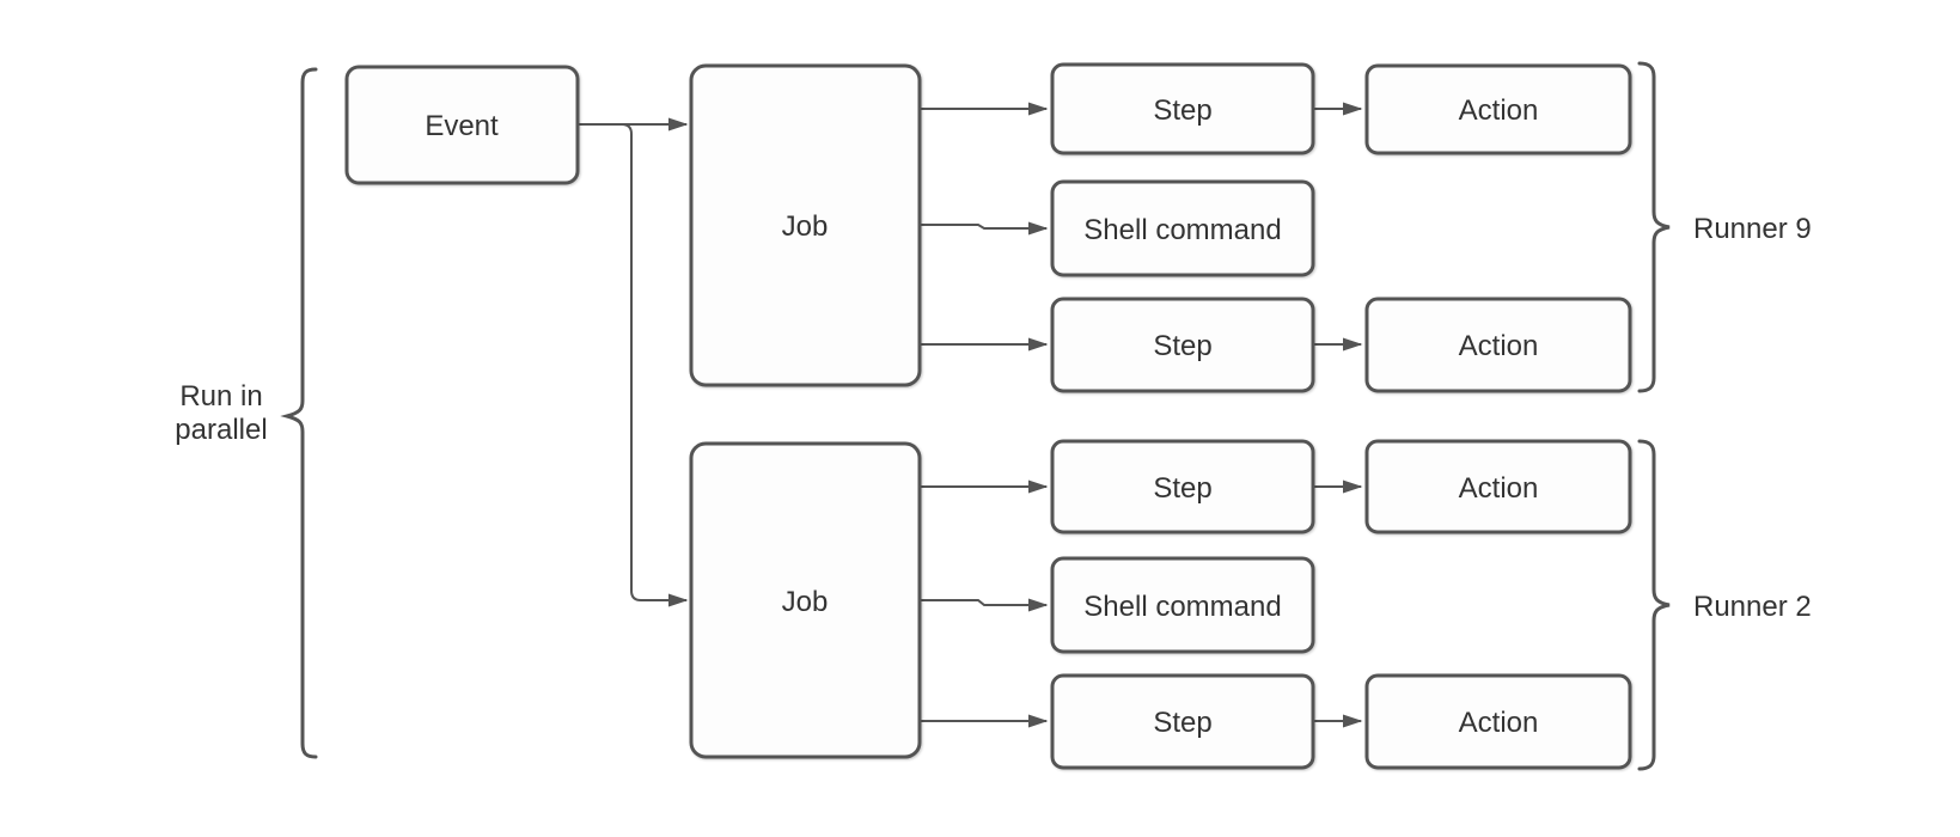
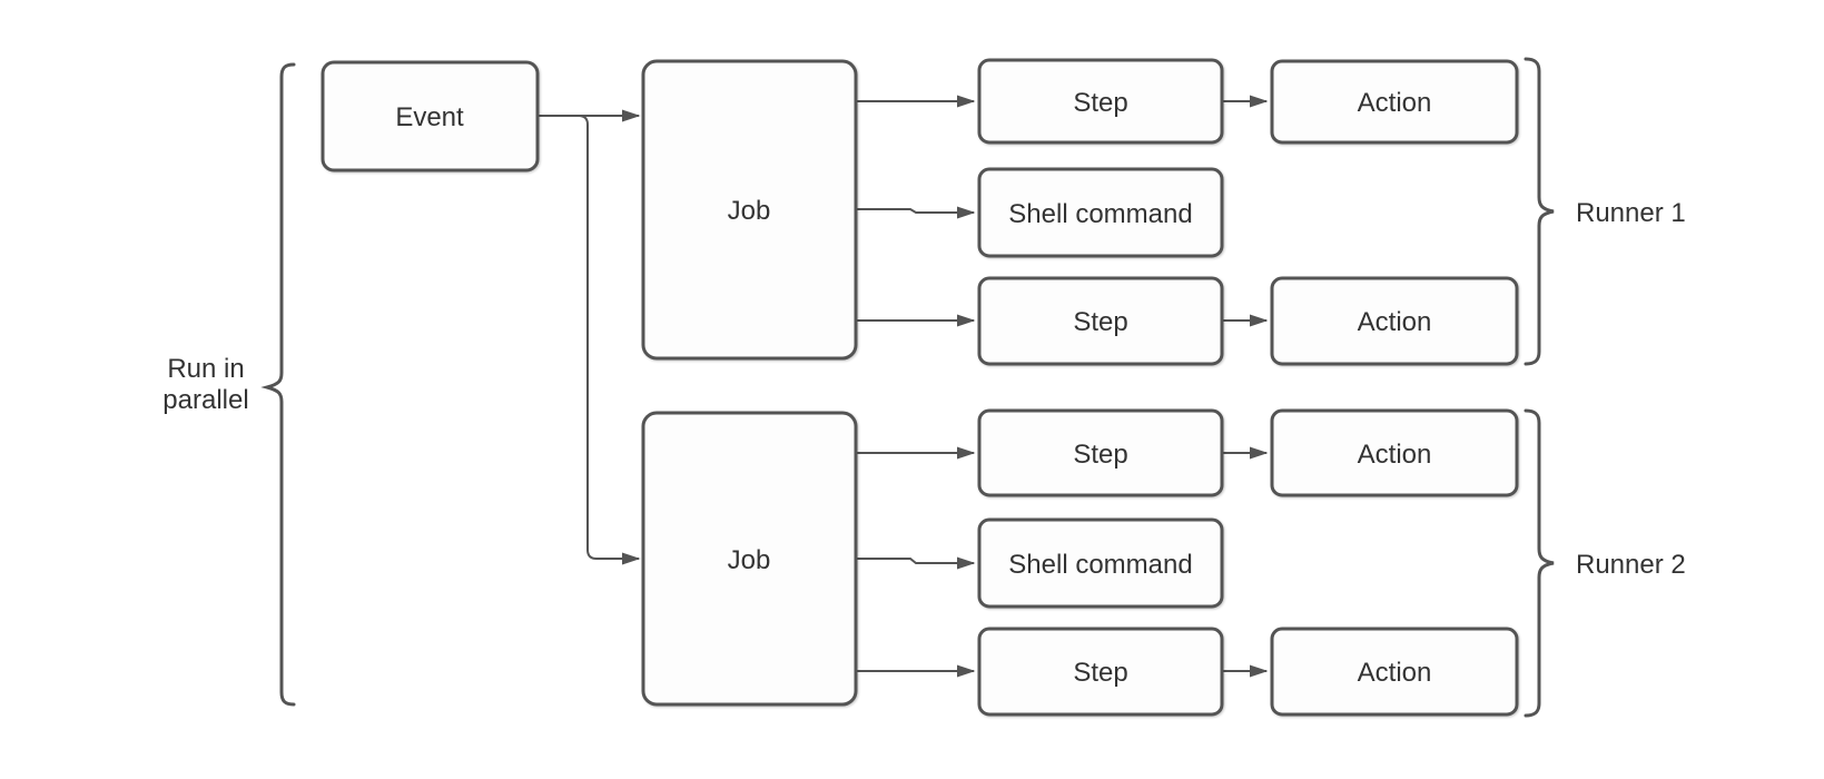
  Event
  Job
  Job
  Step
  Shell command
  Step
  Step
  Shell command
  Step
  Action
  Action
  Action
  Action
  Run in
  parallel
- Runner 9
+ Runner 1
  Runner 2
